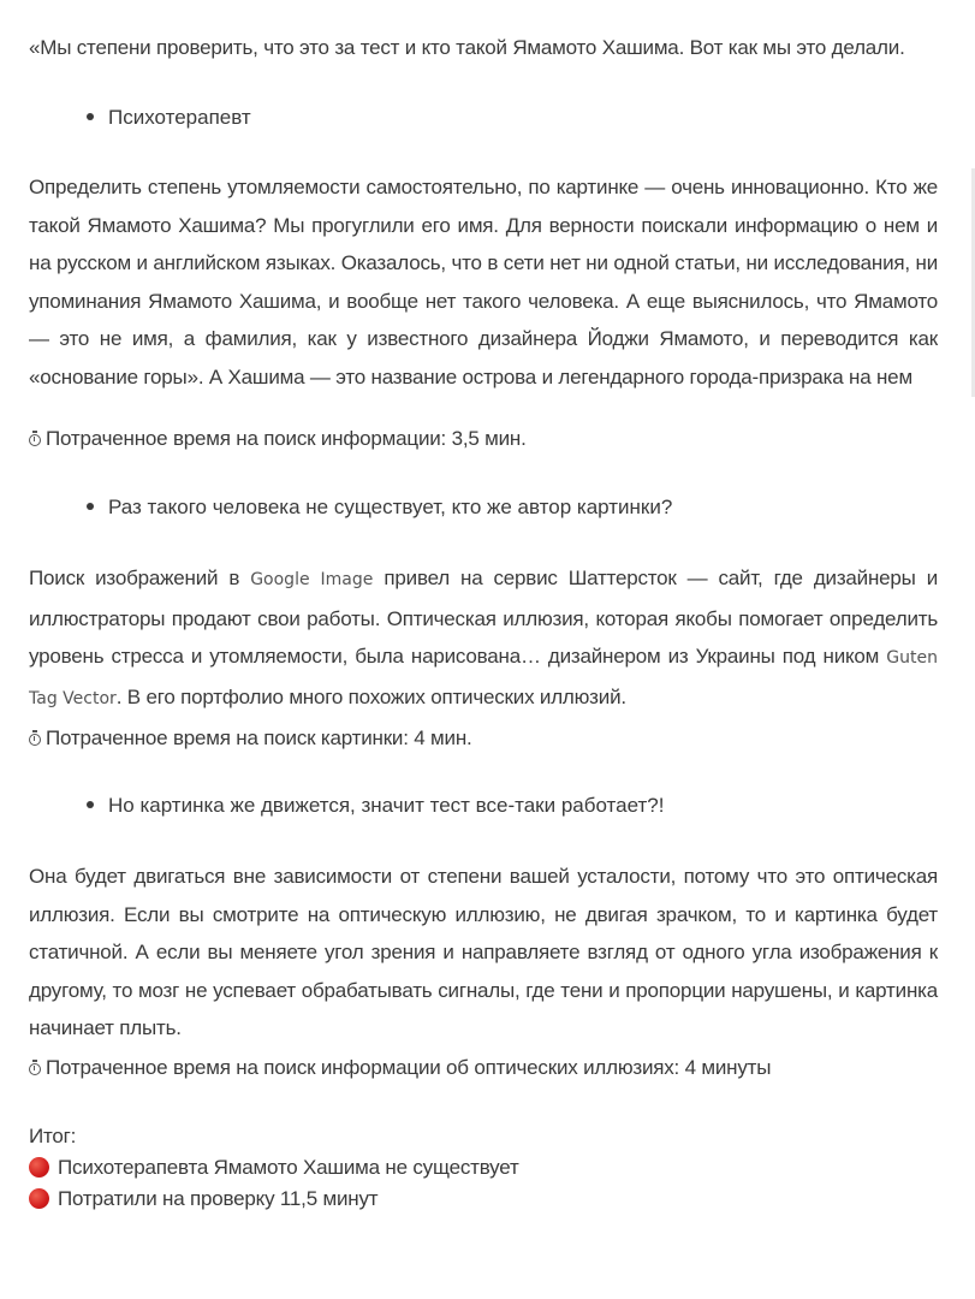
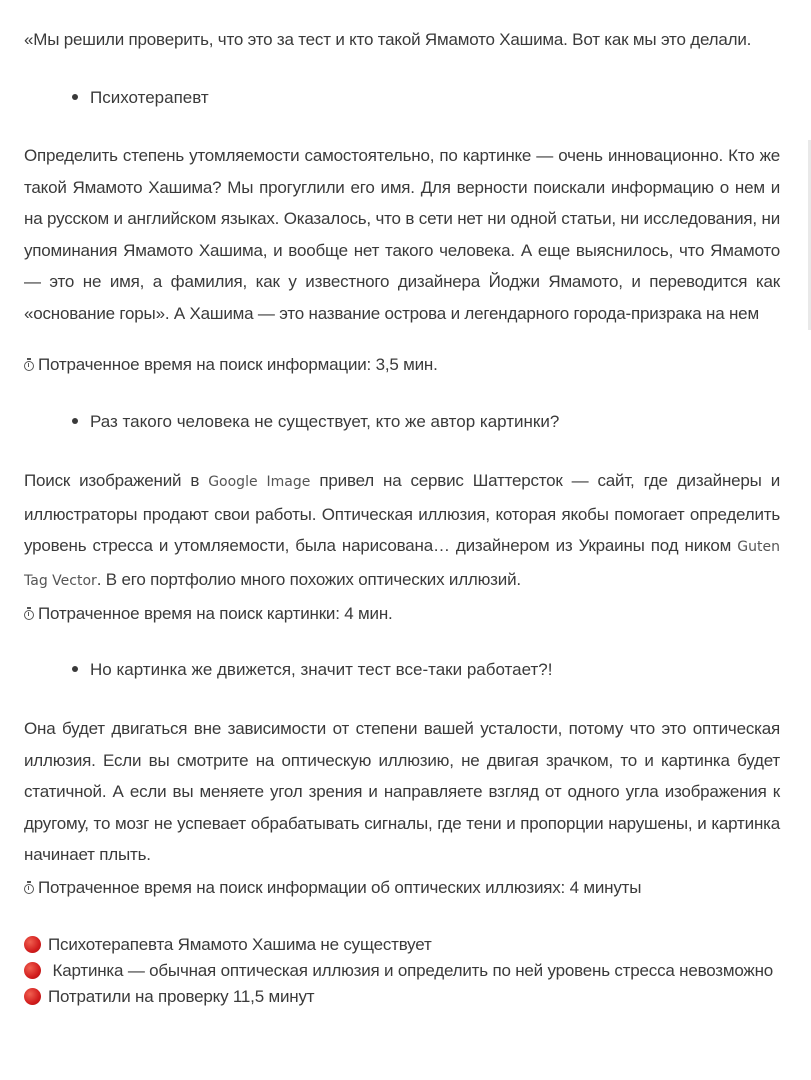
- «Мы степени проверить, что это за тест и кто такой Ямамото Хашима. Вот как мы это делали.
+ «Мы решили проверить, что это за тест и кто такой Ямамото Хашима. Вот как мы это делали.
  Психотерапевт
  Определить степень утомляемости самостоятельно, по картинке — очень инновационно. Кто же такой Ямамото Хашима? Мы прогуглили его имя. Для верности поискали информацию о нем и на русском и английском языках. Оказалось, что в сети нет ни одной статьи, ни исследования, ни упоминания Ямамото Хашима, и вообще нет такого человека. А еще выяснилось, что Ямамото — это не имя, а фамилия, как у известного дизайнера Йоджи Ямамото, и переводится как «основание горы». А Хашима — это название острова и легендарного города-призрака на нем
  Потраченное время на поиск информации: 3,5 мин.
  Раз такого человека не существует, кто же автор картинки?
  Поиск изображений в Google Image привел на сервис Шаттерсток — сайт, где дизайнеры и иллюстраторы продают свои работы. Оптическая иллюзия, которая якобы помогает определить уровень стресса и утомляемости, была нарисована… дизайнером из Украины под ником Guten Tag Vector. В его портфолио много похожих оптических иллюзий.
  Потраченное время на поиск картинки: 4 мин.
  Но картинка же движется, значит тест все-таки работает?!
  Она будет двигаться вне зависимости от степени вашей усталости, потому что это оптическая иллюзия. Если вы смотрите на оптическую иллюзию, не двигая зрачком, то и картинка будет статичной. А если вы меняете угол зрения и направляете взгляд от одного угла изображения к другому, то мозг не успевает обрабатывать сигналы, где тени и пропорции нарушены, и картинка начинает плыть.
  Потраченное время на поиск информации об оптических иллюзиях: 4 минуты
- Итог:
  Психотерапевта Ямамото Хашима не существует
+ Картинка — обычная оптическая иллюзия и определить по ней уровень стресса невозможно
  Потратили на проверку 11,5 минут
